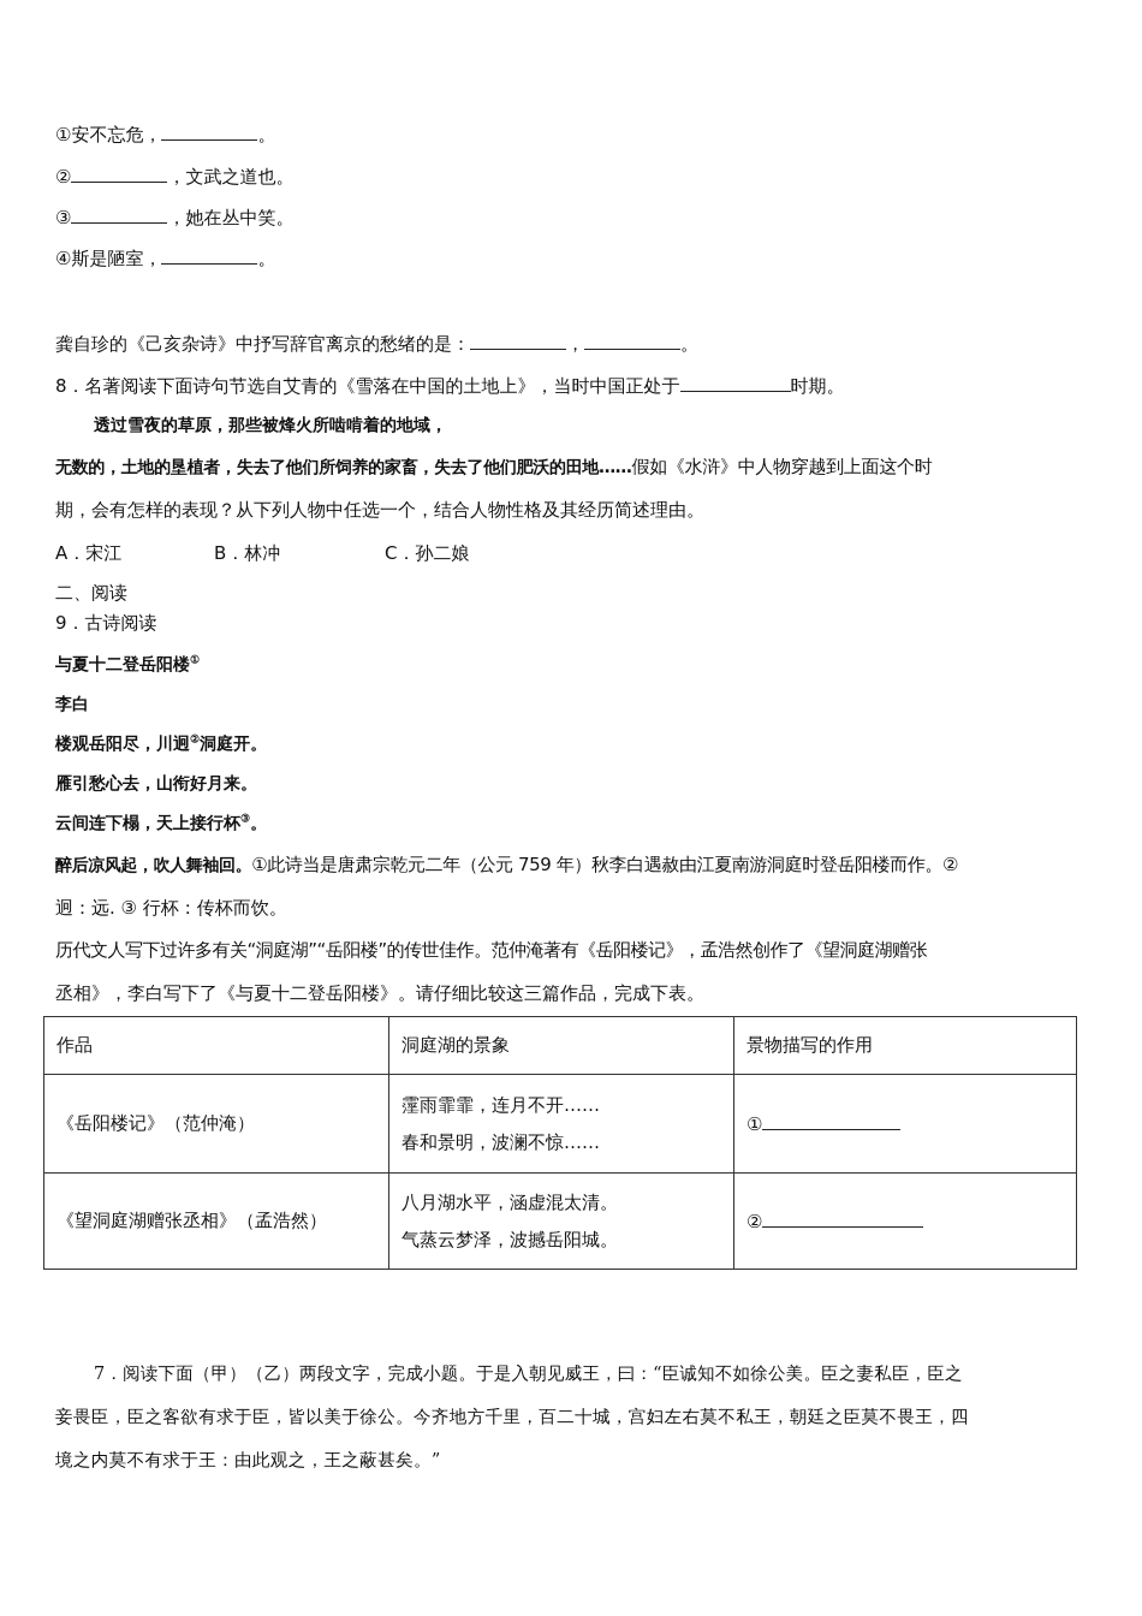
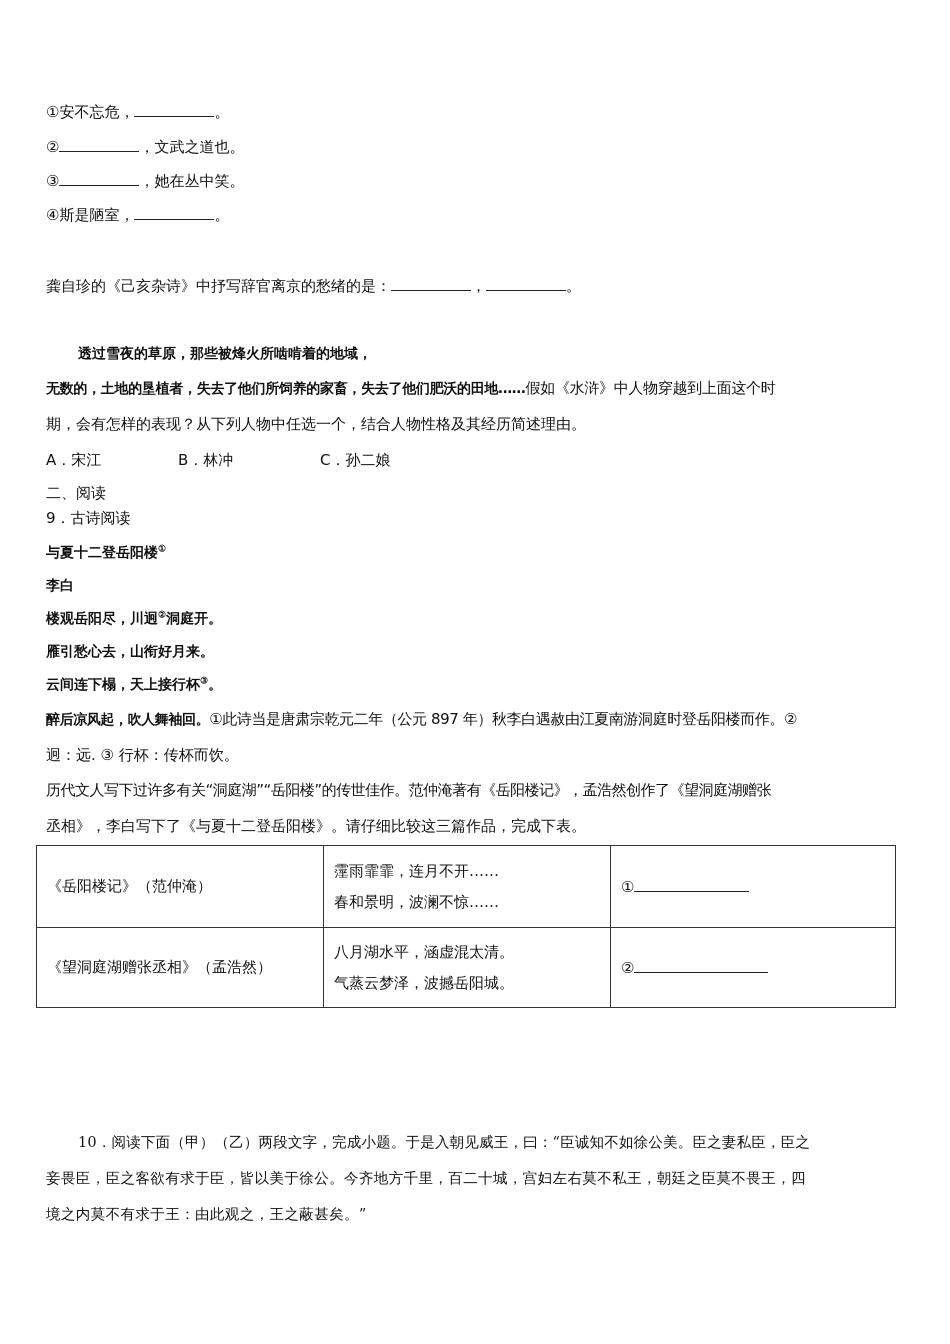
  ①安不忘危， 。
  ② ，文武之道也。
  ③ ，她在丛中笑。
  ④斯是陋室， 。
  龚自珍的《己亥杂诗》中抒写辞官离京的愁绪的是： ， 。
- 8．名著阅读下面诗句节选自艾青的《雪落在中国的土地上》，当时中国正处于 时期。
  透过雪夜的草原，那些被烽火所啮啃着的地域，
  无数的，土地的垦植者，失去了他们所饲养的家畜，失去了他们肥沃的田地……假如《水浒》中人物穿越到上面这个时
  期，会有怎样的表现？从下列人物中任选一个，结合人物性格及其经历简述理由。
  A．宋江 B．林冲 C．孙二娘
  二、阅读
  9．古诗阅读
  与夏十二登岳阳楼①
  李白
  楼观岳阳尽，川迥②洞庭开。
  雁引愁心去，山衔好月来。
  云间连下榻，天上接行杯③。
- 醉后凉风起，吹人舞袖回。①此诗当是唐肃宗乾元二年（公元 759 年）秋李白遇赦由江夏南游洞庭时登岳阳楼而作。②
+ 醉后凉风起，吹人舞袖回。①此诗当是唐肃宗乾元二年（公元 897 年）秋李白遇赦由江夏南游洞庭时登岳阳楼而作。②
  迥：远. ③ 行杯：传杯而饮。
  历代文人写下过许多有关“洞庭湖”“岳阳楼”的传世佳作。范仲淹著有《岳阳楼记》，孟浩然创作了《望洞庭湖赠张
  丞相》，李白写下了《与夏十二登岳阳楼》。请仔细比较这三篇作品，完成下表。
- 作品	洞庭湖的景象	景物描写的作用
  《岳阳楼记》（范仲淹）	霪雨霏霏，连月不开…… 春和景明，波澜不惊……	①
  《望洞庭湖赠张丞相》（孟浩然）	八月湖水平，涵虚混太清。 气蒸云梦泽，波撼岳阳城。	②
- 7．阅读下面（甲）（乙）两段文字，完成小题。于是入朝见威王，曰：“臣诚知不如徐公美。臣之妻私臣，臣之
+ 10．阅读下面（甲）（乙）两段文字，完成小题。于是入朝见威王，曰：“臣诚知不如徐公美。臣之妻私臣，臣之
  妾畏臣，臣之客欲有求于臣，皆以美于徐公。今齐地方千里，百二十城，宫妇左右莫不私王，朝廷之臣莫不畏王，四
  境之内莫不有求于王：由此观之，王之蔽甚矣。”
